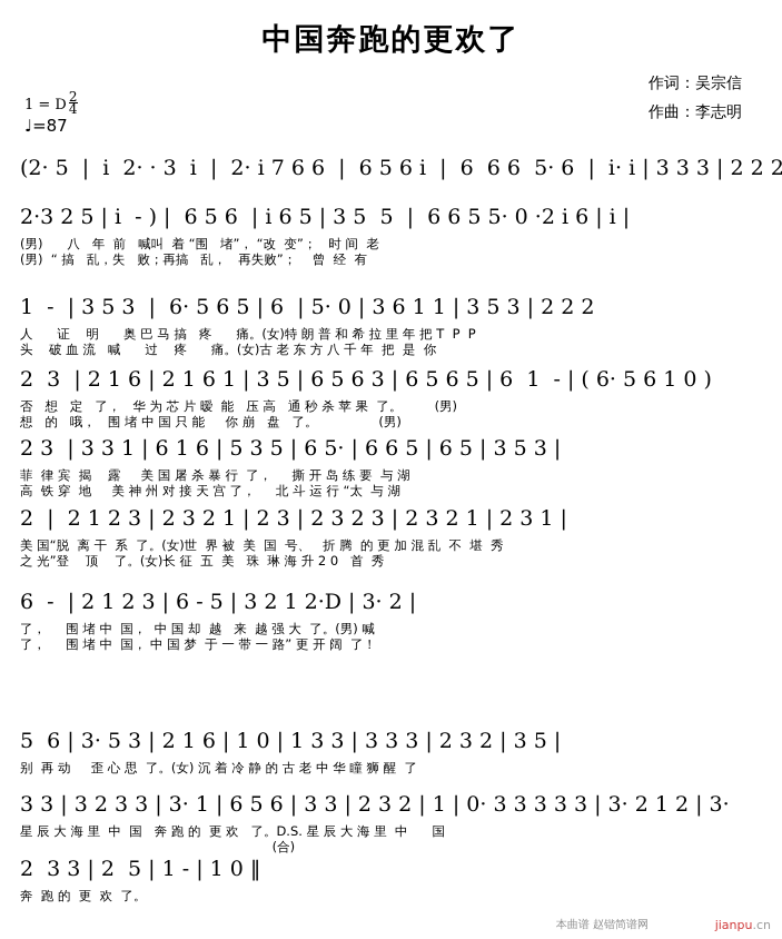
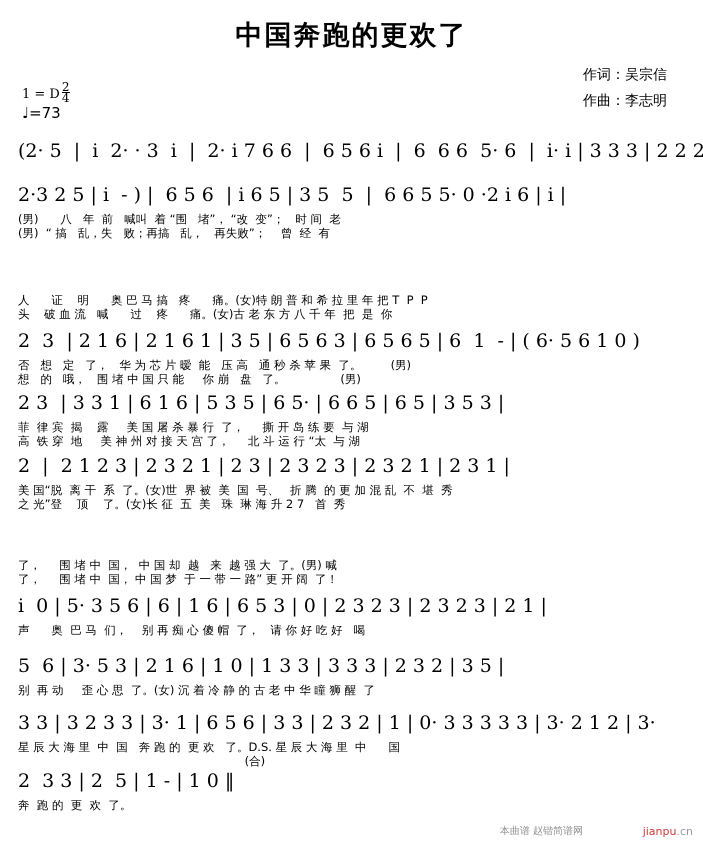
  中国奔跑的更欢了
  作词：吴宗信
  作曲：李志明
  1 = D
  2
  4
- ♩=87
+ ♩=73
  (2· 5 | i 2· · 3 i | 2· i 7 6 6 | 6 5 6 i | 6 6 6 5· 6 | i· i | 3 3 3 | 2 2 2
  2·3 2 5 | i - ) | 6 5 6 | i 6 5 | 3 5 5 | 6 6 5 5· 0 ·2 i 6 | i |
  (男) 八 年 前 喊叫 着 “围 堵”， “改 变”； 时 间 老
  (男) “ 搞 乱，失 败；再搞 乱， 再失败”； 曾 经 有
- 1 - | 3 5 3 | 6· 5 6 5 | 6 | 5· 0 | 3 6 1 1 | 3 5 3 | 2 2 2
  人 证 明 奥 巴 马 搞 疼 痛。(女)特 朗 普 和 希 拉 里 年 把 T P P
  头 破 血 流 喊 过 疼 痛。(女)古 老 东 方 八 千 年 把 是 你
  2 3 | 2 1 6 | 2 1 6 1 | 3 5 | 6 5 6 3 | 6 5 6 5 | 6 1 - | ( 6· 5 6 1 0 )
  否 想 定 了， 华 为 芯 片 暧 能 压 高 通 秒 杀 苹 果 了。 (男)
  想 的 哦， 围 堵 中 国 只 能 你 崩 盘 了。 (男)
  2 3 | 3 3 1 | 6 1 6 | 5 3 5 | 6 5· | 6 6 5 | 6 5 | 3 5 3 |
  菲 律 宾 揭 露 美 国 屠 杀 暴 行 了， 撕 开 岛 练 要 与 湖
  高 铁 穿 地 美 神 州 对 接 天 宫 了， 北 斗 运 行 “太 与 湖
  2 | 2 1 2 3 | 2 3 2 1 | 2 3 | 2 3 2 3 | 2 3 2 1 | 2 3 1 |
  美 国“脱 离 干 系 了。(女)世 界 被 美 国 号、 折 腾 的 更 加 混 乱 不 堪 秀
- 之 光”登 顶 了。(女)长 征 五 美 珠 琳 海 升 2 0 首 秀
+ 之 光”登 顶 了。(女)长 征 五 美 珠 琳 海 升 2 7 首 秀
- 6 - | 2 1 2 3 | 6 - 5 | 3 2 1 2·D | 3· 2 |
  了， 围 堵 中 国， 中 国 却 越 来 越 强 大 了。(男) 喊
  了， 围 堵 中 国， 中 国 梦 于 一 带 一 路” 更 开 阔 了！
+ i 0 | 5· 3 5 6 | 6 | 1 6 | 6 5 3 | 0 | 2 3 2 3 | 2 3 2 3 | 2 1 |
+ 声 奥 巴 马 们， 别 再 痴 心 傻 帽 了， 请 你 好 吃 好 喝
  5 6 | 3· 5 3 | 2 1 6 | 1 0 | 1 3 3 | 3 3 3 | 2 3 2 | 3 5 |
  别 再 动 歪 心 思 了。(女) 沉 着 冷 静 的 古 老 中 华 瞳 狮 醒 了
  3 3 | 3 2 3 3 | 3· 1 | 6 5 6 | 3 3 | 2 3 2 | 1 | 0· 3 3 3 3 3 | 3· 2 1 2 | 3·
  星 辰 大 海 里 中 国 奔 跑 的 更 欢 了。D.S. 星 辰 大 海 里 中 国
  (合)
  2 3 3 | 2 5 | 1 - | 1 0 ‖
  奔 跑 的 更 欢 了。
  本曲谱 赵锴简谱网
  jianpu.cn
